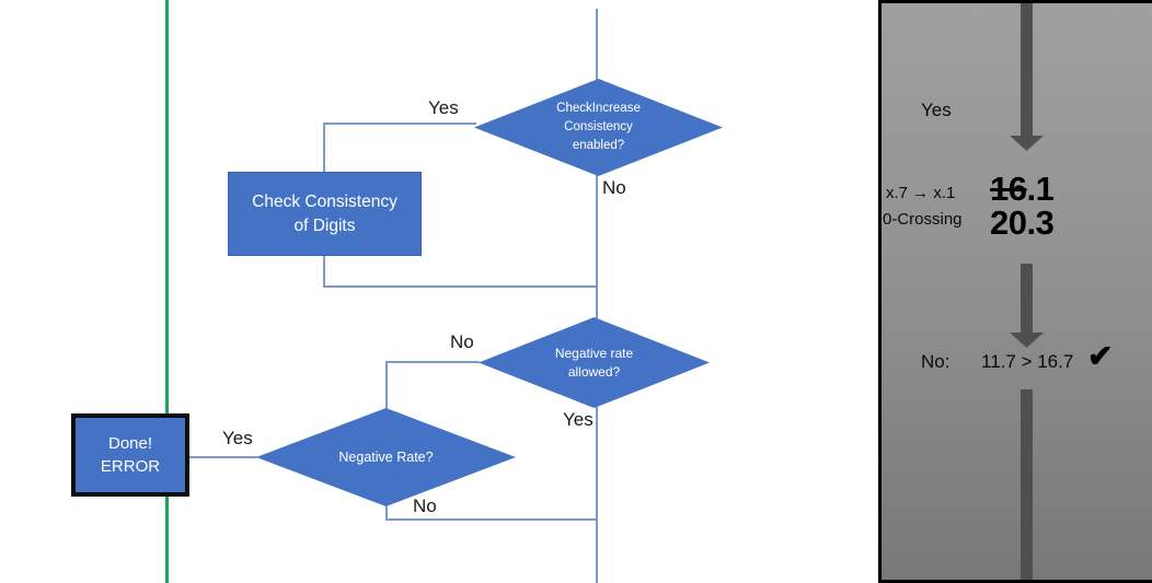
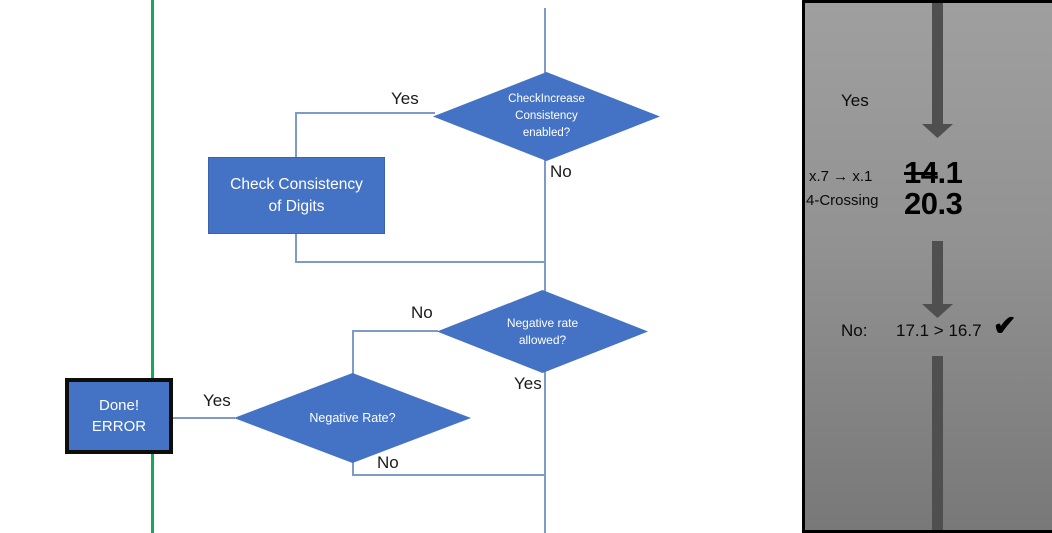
  CheckIncrease
  Consistency
  enabled?
  Check Consistency
  of Digits
  Negative rate
  allowed?
  Negative Rate?
  Done!
  ERROR
  Yes
  No
  No
  Yes
  Yes
  No
  Yes
  x.7 → x.1
- 0-Crossing
+ 4-Crossing
- 16.1
+ 14.1
  20.3
  No:
- 11.7 > 16.7
+ 17.1 > 16.7
  ✔
